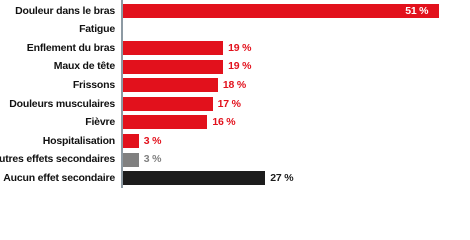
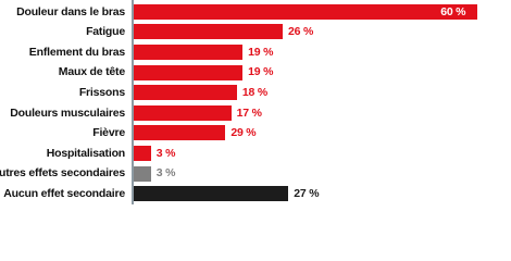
  Douleur dans le bras
- 51 %
+ 60 %
  Fatigue
+ 26 %
  Enflement du bras
  19 %
  Maux de tête
  19 %
  Frissons
  18 %
  Douleurs musculaires
  17 %
  Fièvre
- 16 %
+ 29 %
  Hospitalisation
  3 %
  utres effets secondaires
  3 %
  Aucun effet secondaire
  27 %
